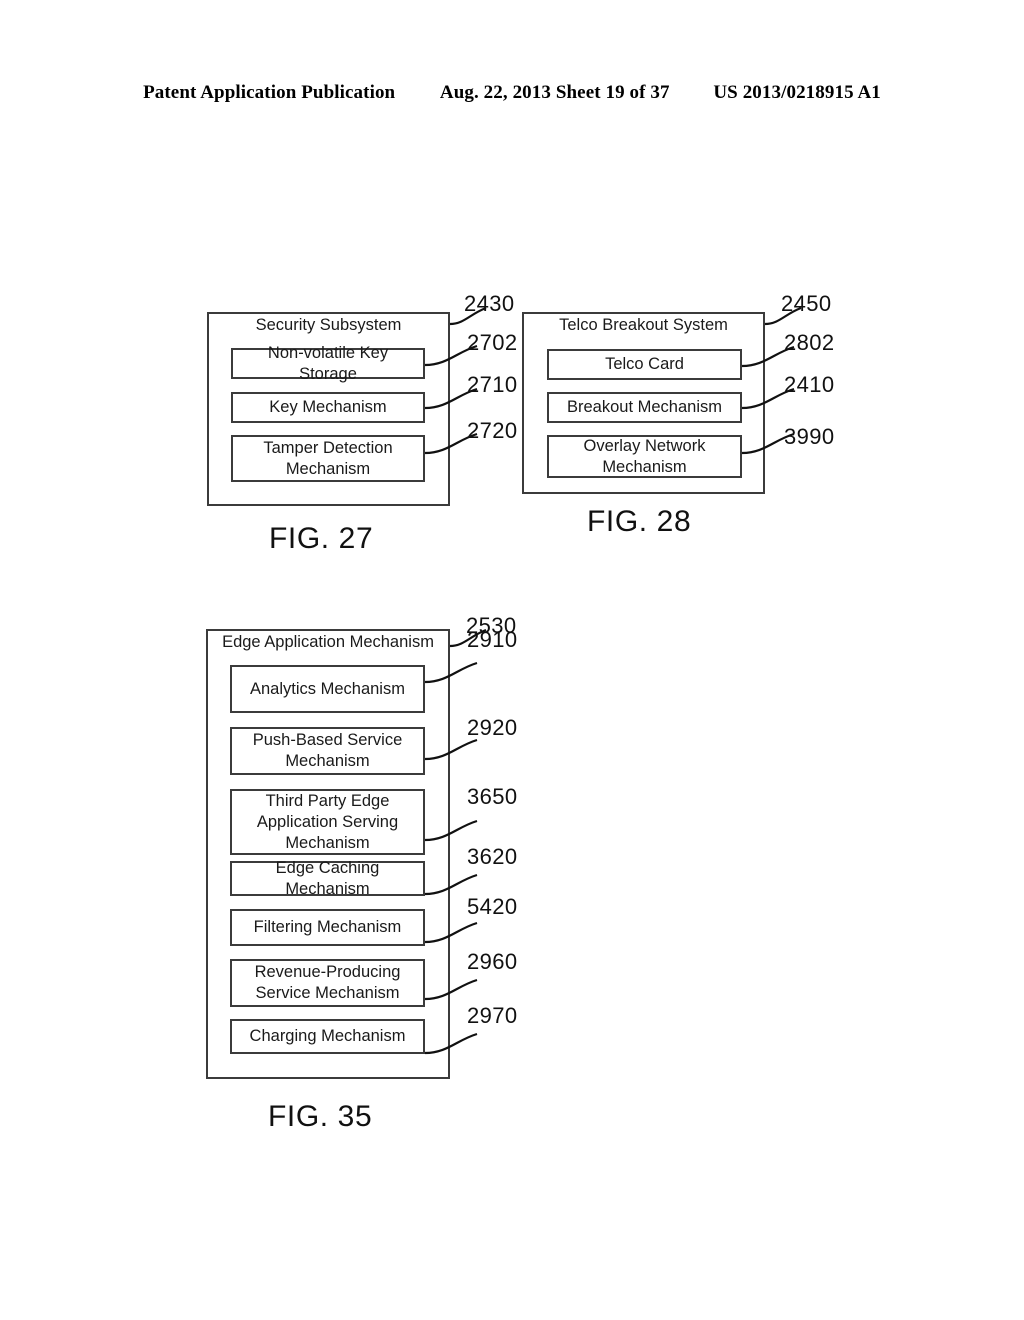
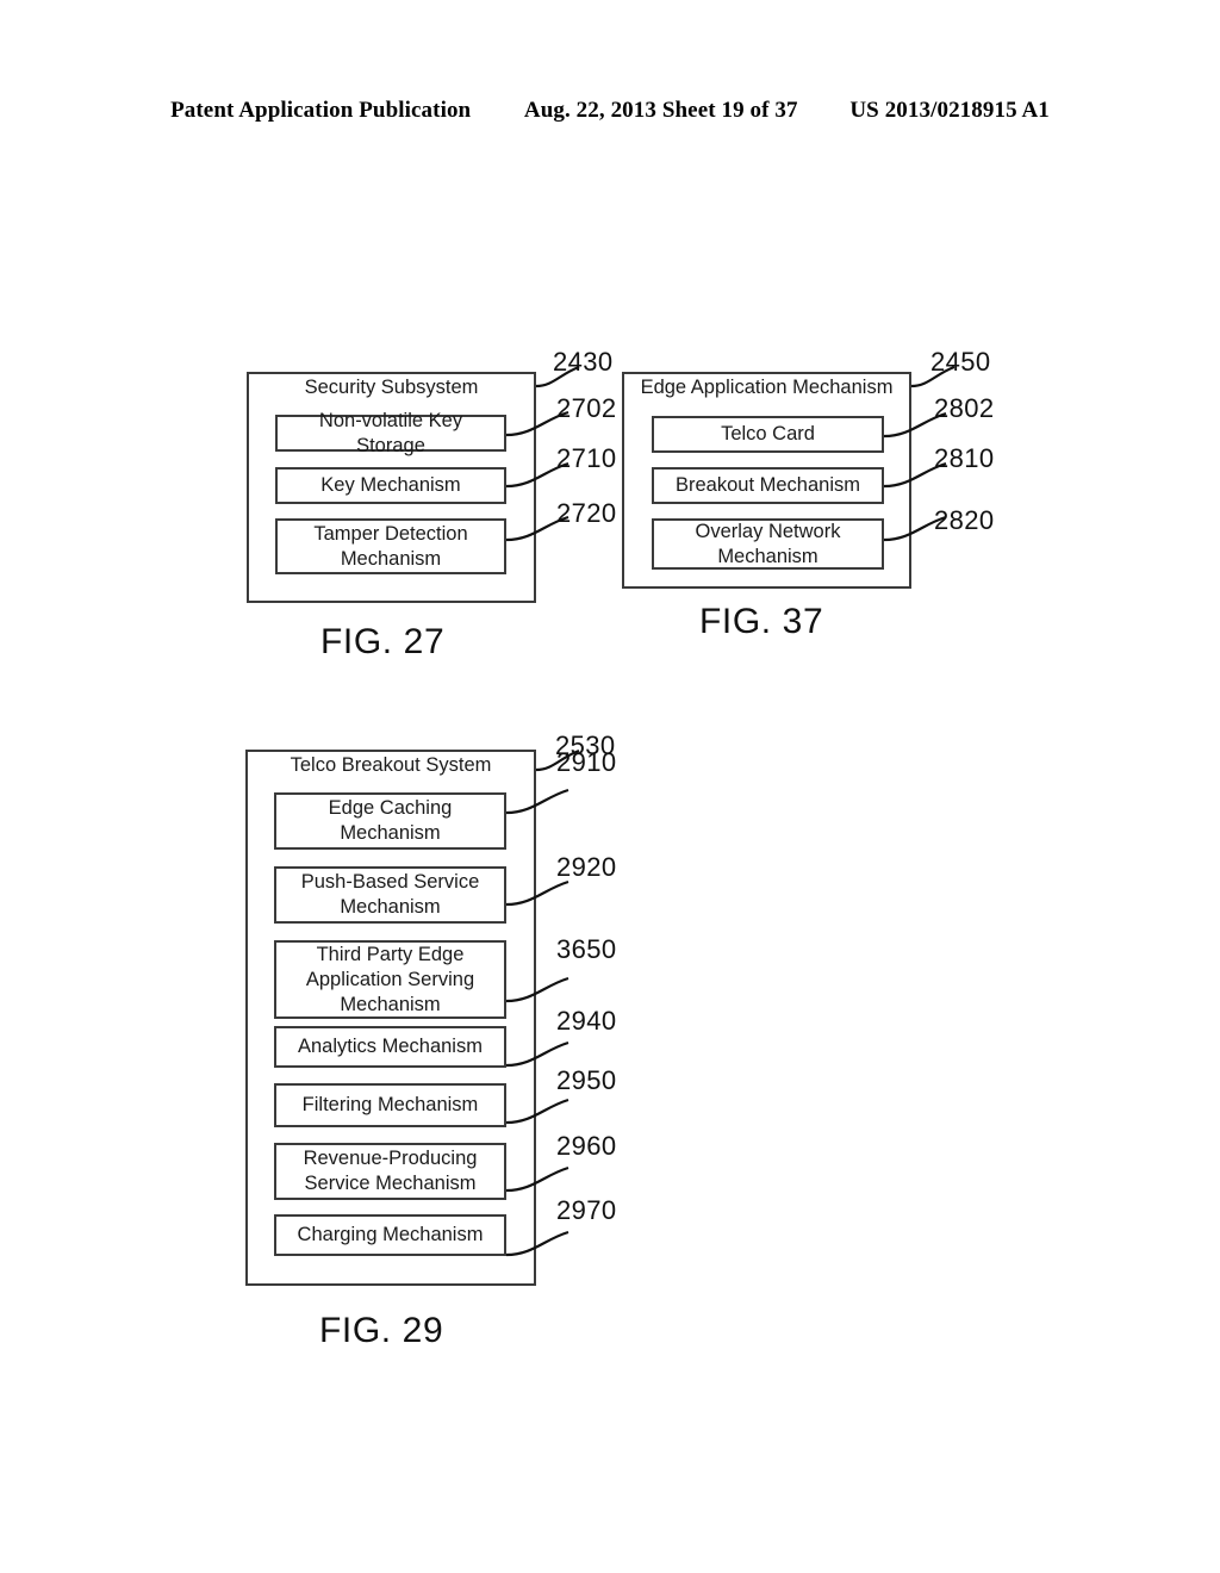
  Patent Application Publication Aug. 22, 2013 Sheet 19 of 37 US 2013/0218915 A1
  Security Subsystem
  Non-volatile Key Storage
  Key Mechanism
  Tamper Detection Mechanism
  2430
  2702
  2710
  2720
  FIG. 27
- Telco Breakout System
+ Edge Application Mechanism
  Telco Card
  Breakout Mechanism
  Overlay Network Mechanism
  2450
  2802
- 2410
+ 2810
- 3990
+ 2820
- FIG. 28
+ FIG. 37
- Edge Application Mechanism
+ Telco Breakout System
- Analytics Mechanism
+ Edge Caching Mechanism
  Push-Based Service Mechanism
  Third Party Edge Application Serving Mechanism
- Edge Caching Mechanism
+ Analytics Mechanism
  Filtering Mechanism
  Revenue-Producing Service Mechanism
  Charging Mechanism
  2530
  2910
  2920
  3650
- 3620
+ 2940
- 5420
+ 2950
  2960
  2970
- FIG. 35
+ FIG. 29
